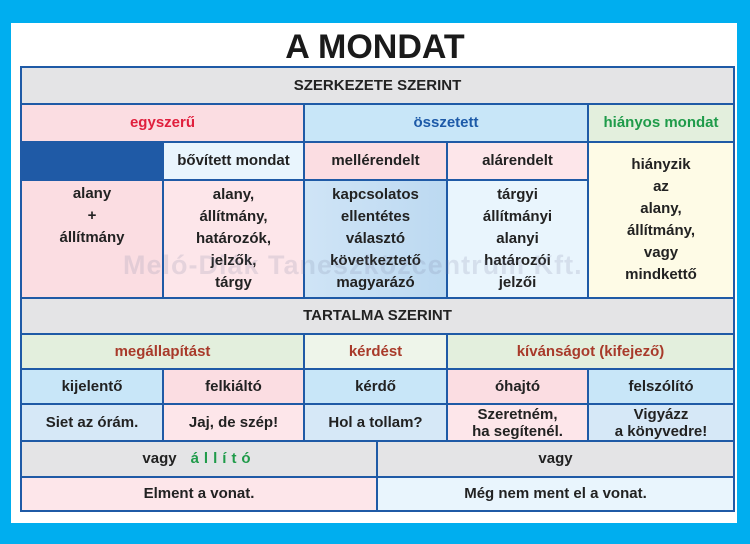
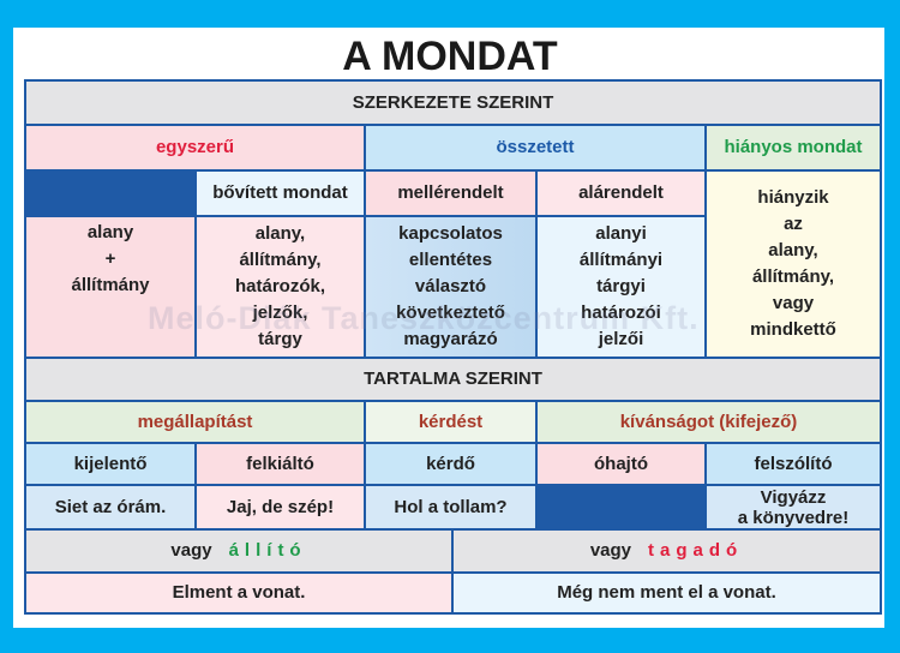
  A MONDAT
  SZERKEZETE SZERINT
  egyszerű
  összetett
  hiányos mondat
  bővített mondat
  mellérendelt
  alárendelt
  alany
  +
  állítmány
  alany,
  állítmány,
  határozók,
  jelzők,
  tárgy
  kapcsolatos
  ellentétes
  választó
  következtető
  magyarázó
- tárgyi
+ alanyi
  állítmányi
- alanyi
+ tárgyi
  határozói
  jelzői
  hiányzik
  az
  alany,
  állítmány,
  vagy
  mindkettő
  TARTALMA SZERINT
  megállapítást
  kérdést
  kívánságot (kifejező)
  kijelentő
  felkiáltó
  kérdő
  óhajtó
  felszólító
  Siet az órám.
  Jaj, de szép!
  Hol a tollam?
- Szeretném,
- ha segítenél.
  Vigyázz
  a könyvedre!
  vagy
  állító
  vagy
+ tagadó
  Elment a vonat.
  Még nem ment el a vonat.
  Meló-Diák Taneszközcentrum Kft.
